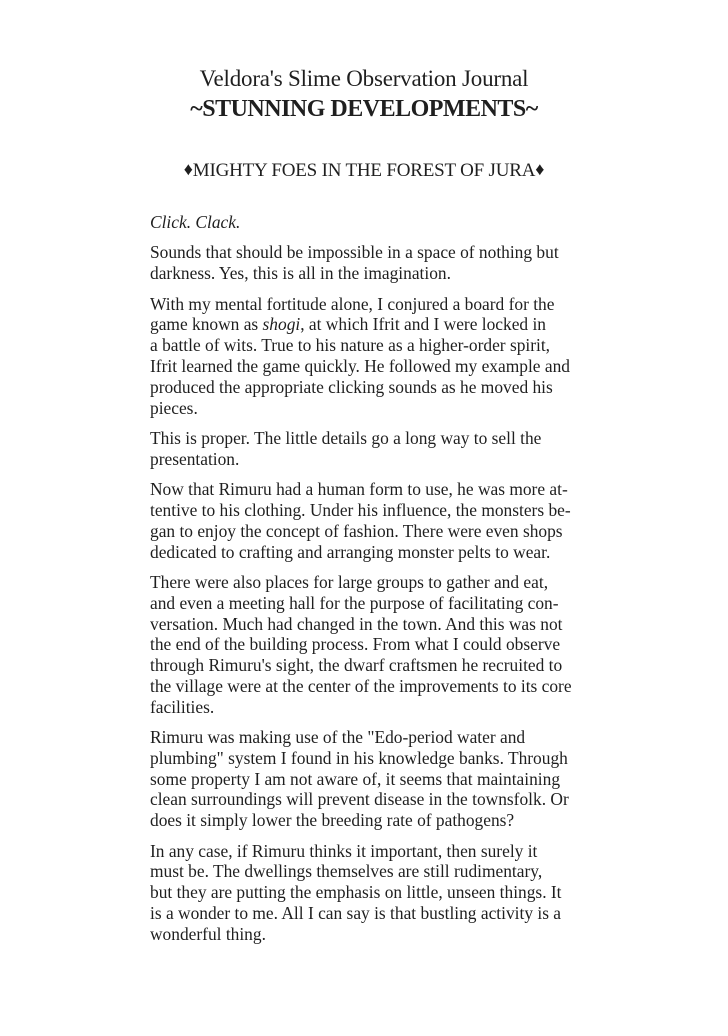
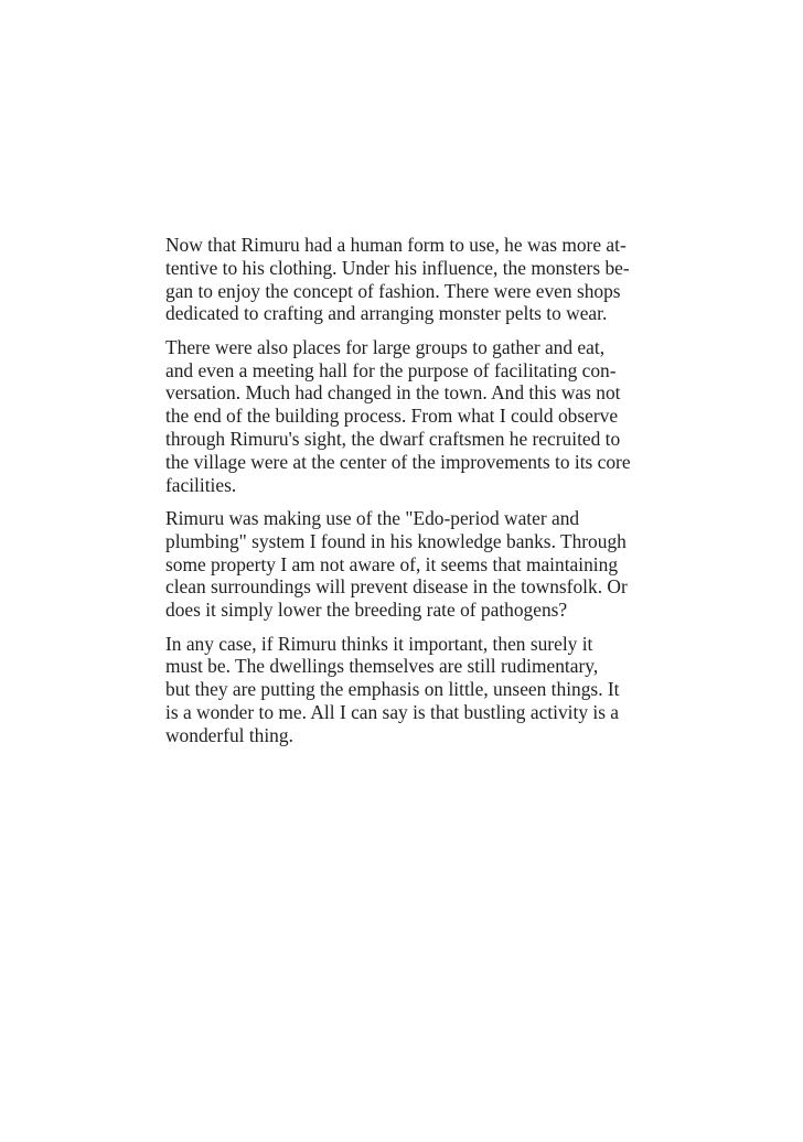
- Veldora's Slime Observation Journal
- ~STUNNING DEVELOPMENTS~
- ♦MIGHTY FOES IN THE FOREST OF JURA♦
- Click. Clack.
- Sounds that should be impossible in a space of nothing but
- darkness. Yes, this is all in the imagination.
- With my mental fortitude alone, I conjured a board for the
- game known as shogi, at which Ifrit and I were locked in
- a battle of wits. True to his nature as a higher-order spirit,
- Ifrit learned the game quickly. He followed my example and
- produced the appropriate clicking sounds as he moved his
- pieces.
- This is proper. The little details go a long way to sell the
- presentation.
  Now that Rimuru had a human form to use, he was more at-
  tentive to his clothing. Under his influence, the monsters be-
  gan to enjoy the concept of fashion. There were even shops
  dedicated to crafting and arranging monster pelts to wear.
  There were also places for large groups to gather and eat,
  and even a meeting hall for the purpose of facilitating con-
  versation. Much had changed in the town. And this was not
  the end of the building process. From what I could observe
  through Rimuru's sight, the dwarf craftsmen he recruited to
  the village were at the center of the improvements to its core
  facilities.
  Rimuru was making use of the "Edo-period water and
  plumbing" system I found in his knowledge banks. Through
  some property I am not aware of, it seems that maintaining
  clean surroundings will prevent disease in the townsfolk. Or
  does it simply lower the breeding rate of pathogens?
  In any case, if Rimuru thinks it important, then surely it
  must be. The dwellings themselves are still rudimentary,
  but they are putting the emphasis on little, unseen things. It
  is a wonder to me. All I can say is that bustling activity is a
  wonderful thing.
